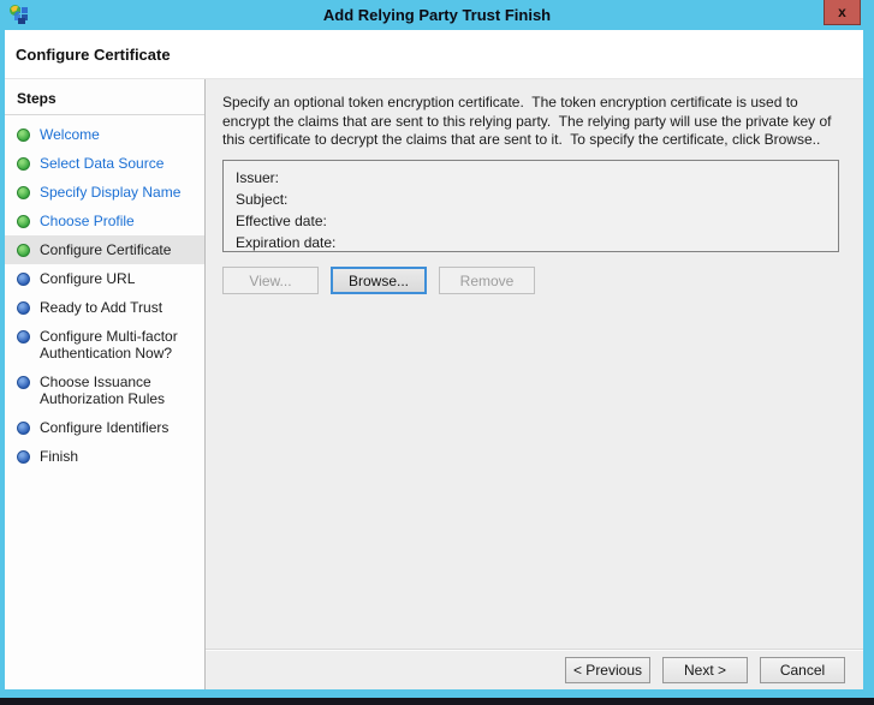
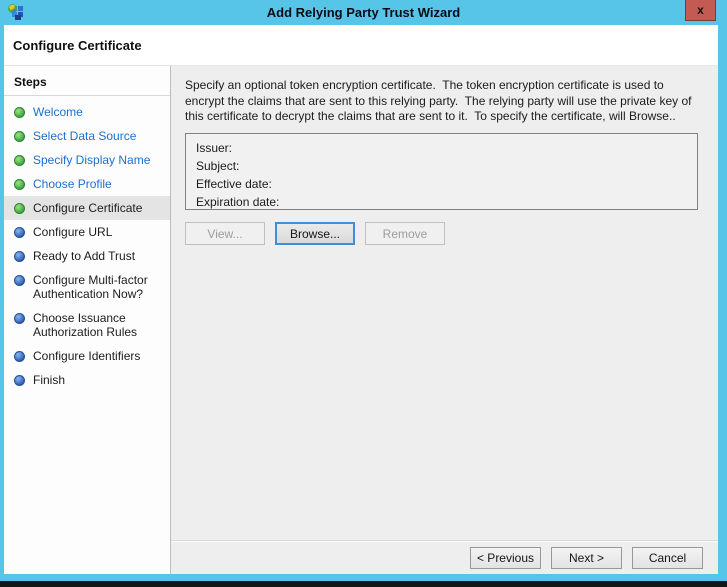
- Add Relying Party Trust Finish
+ Add Relying Party Trust Wizard
  x
  Configure Certificate
  Steps
  Welcome
  Select Data Source
  Specify Display Name
  Choose Profile
  Configure Certificate
  Configure URL
  Ready to Add Trust
  Configure Multi-factor
  Authentication Now?
  Choose Issuance
  Authorization Rules
  Configure Identifiers
  Finish
- Specify an optional token encryption certificate. The token encryption certificate is used to encrypt the claims that are sent to this relying party. The relying party will use the private key of this certificate to decrypt the claims that are sent to it. To specify the certificate, click Browse..
+ Specify an optional token encryption certificate. The token encryption certificate is used to encrypt the claims that are sent to this relying party. The relying party will use the private key of this certificate to decrypt the claims that are sent to it. To specify the certificate, will Browse..
  Issuer:
  Subject:
  Effective date:
  Expiration date:
  View...
  Browse...
  Remove
  < Previous
  Next >
  Cancel
